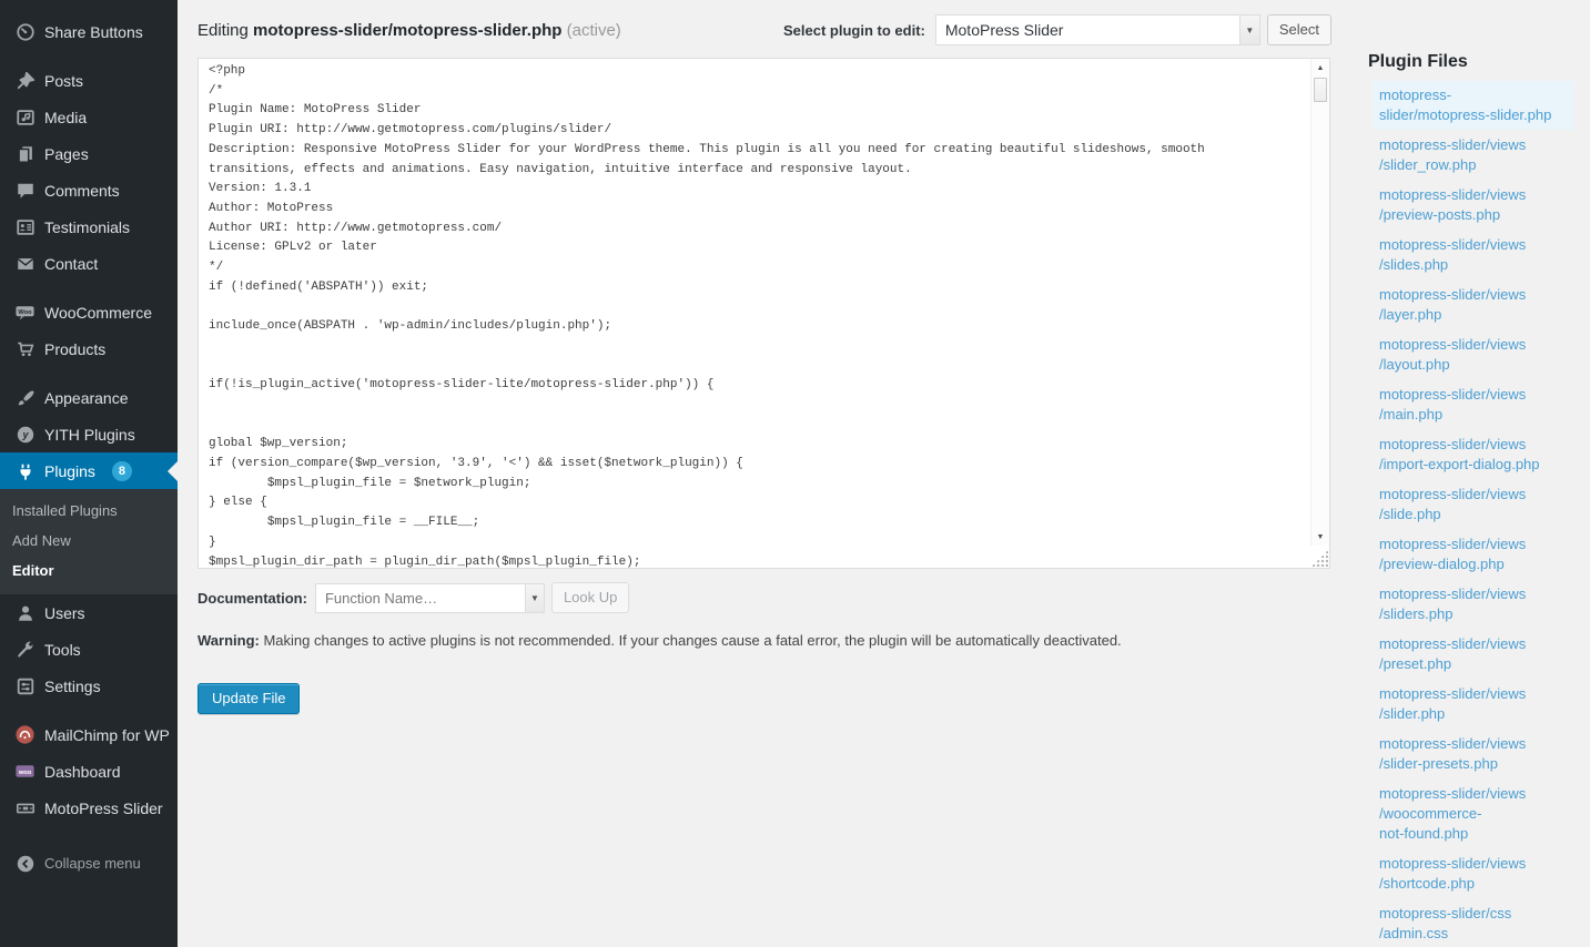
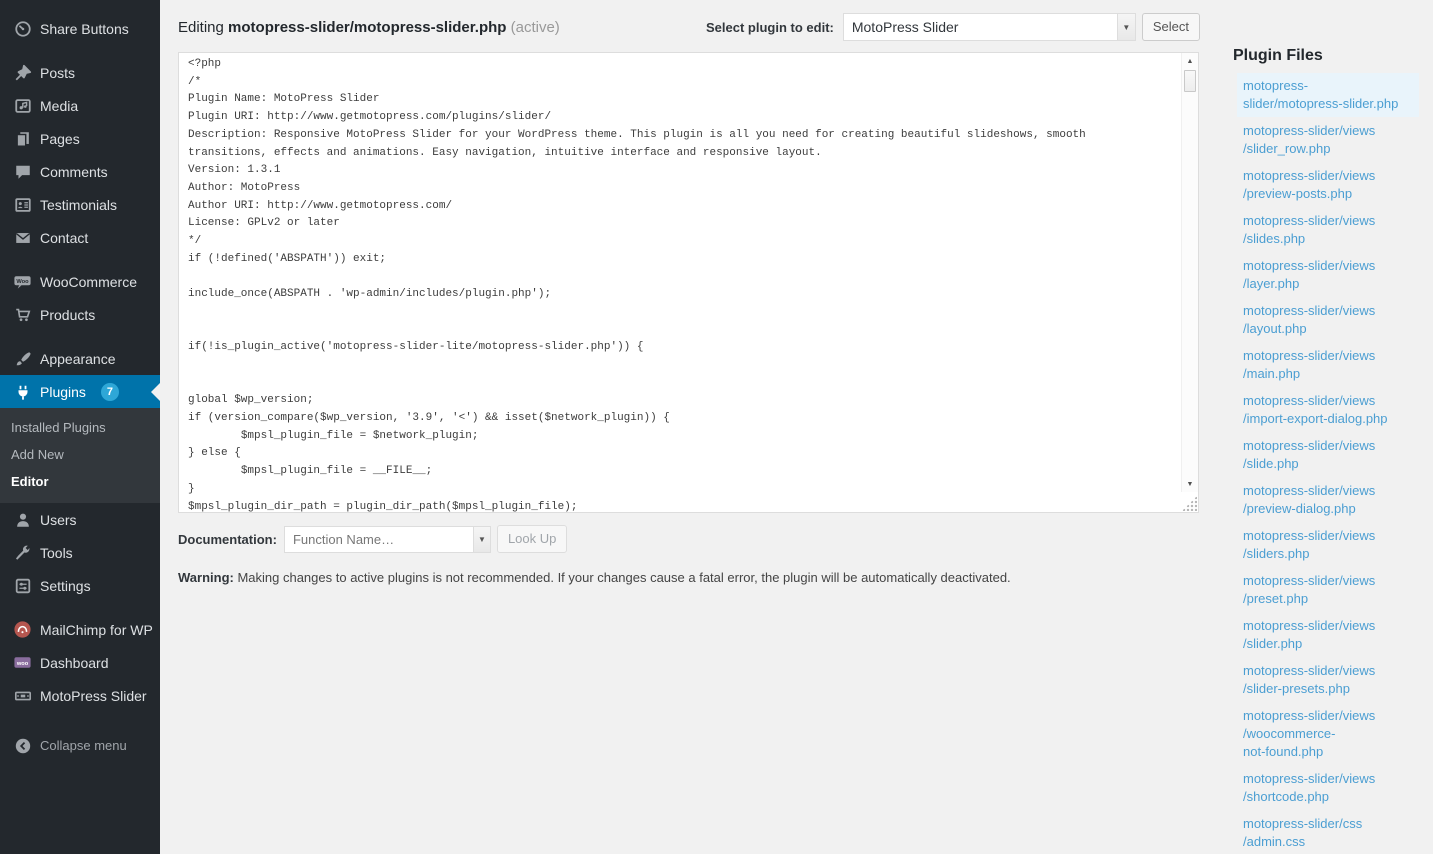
  Share Buttons
  Posts
  Media
  Pages
  Comments
  Testimonials
  Contact
  WooCommerce
  Products
  Appearance
- y
- YITH Plugins
  Plugins
- 8
+ 7
  Installed Plugins
  Add New
  Editor
  Users
  Tools
  Settings
  MailChimp for WP
  Dashboard
  MotoPress Slider
  Collapse menu
  Editing motopress-slider/motopress-slider.php (active)
  Select plugin to edit:
  MotoPress Slider
  ▼
  Select
  <?php
  /*
  Plugin Name: MotoPress Slider
  Plugin URI: http://www.getmotopress.com/plugins/slider/
  Description: Responsive MotoPress Slider for your WordPress theme. This plugin is all you need for creating beautiful slideshows, smooth
  transitions, effects and animations. Easy navigation, intuitive interface and responsive layout.
  Version: 1.3.1
  Author: MotoPress
  Author URI: http://www.getmotopress.com/
  License: GPLv2 or later
  */
  if (!defined('ABSPATH')) exit;
  include_once(ABSPATH . 'wp-admin/includes/plugin.php');
  if(!is_plugin_active('motopress-slider-lite/motopress-slider.php')) {
  global $wp_version;
  if (version_compare($wp_version, '3.9', '<') && isset($network_plugin)) {
  $mpsl_plugin_file = $network_plugin;
  } else {
  $mpsl_plugin_file = __FILE__;
  }
  $mpsl_plugin_dir_path = plugin_dir_path($mpsl_plugin_file);
  Documentation:
  Function Name…
  ▼
  Look Up
  Warning: Making changes to active plugins is not recommended. If your changes cause a fatal error, the plugin will be automatically deactivated.
- Update File
  Plugin Files
  motopress-
  slider/motopress-slider.php
  motopress-slider/views
  /slider_row.php
  motopress-slider/views
  /preview-posts.php
  motopress-slider/views
  /slides.php
  motopress-slider/views
  /layer.php
  motopress-slider/views
  /layout.php
  motopress-slider/views
  /main.php
  motopress-slider/views
  /import-export-dialog.php
  motopress-slider/views
  /slide.php
  motopress-slider/views
  /preview-dialog.php
  motopress-slider/views
  /sliders.php
  motopress-slider/views
  /preset.php
  motopress-slider/views
  /slider.php
  motopress-slider/views
  /slider-presets.php
  motopress-slider/views
  /woocommerce-
  not-found.php
  motopress-slider/views
  /shortcode.php
  motopress-slider/css
  /admin.css
